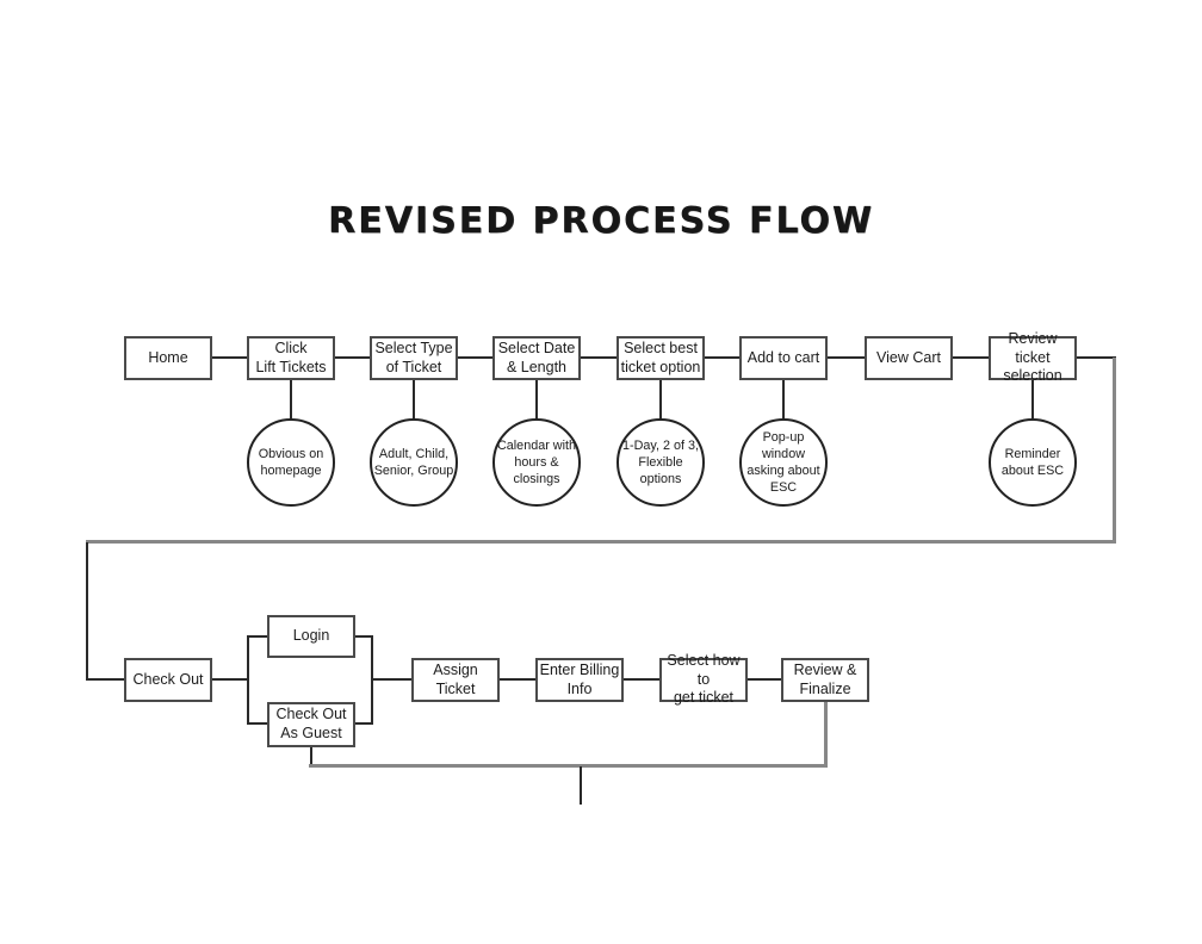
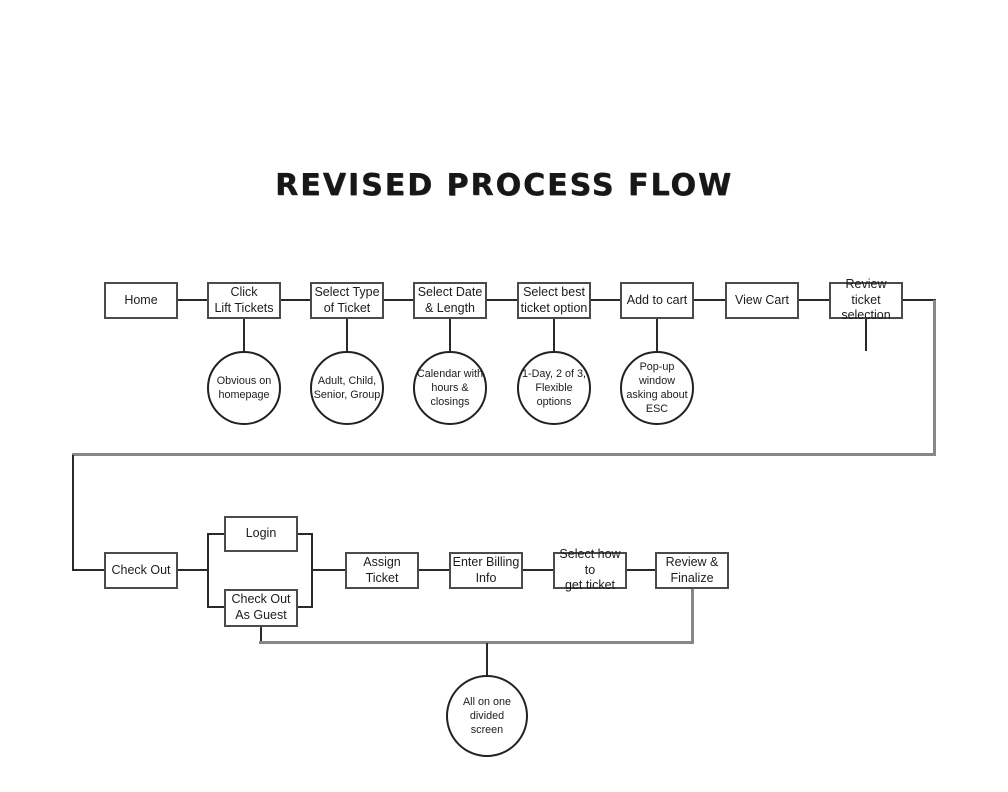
  REVISED PROCESS FLOW
  Home
  Click
  Lift Tickets
  Select Type
  of Ticket
  Select Date
  & Length
  Select best
  ticket option
  Add to cart
  View Cart
  Review ticket
  selection
  Obvious on
  homepage
  Adult, Child,
  Senior, Group
  Calendar with
  hours & closings
  1-Day, 2 of 3,
  Flexible options
  Pop-up window
  asking about
  ESC
- Reminder
- about ESC
  Check Out
  Login
  Check Out
  As Guest
  Assign Ticket
  Enter Billing
  Info
  Select how to
  get ticket
  Review &
  Finalize
+ All on one
+ divided
+ screen
